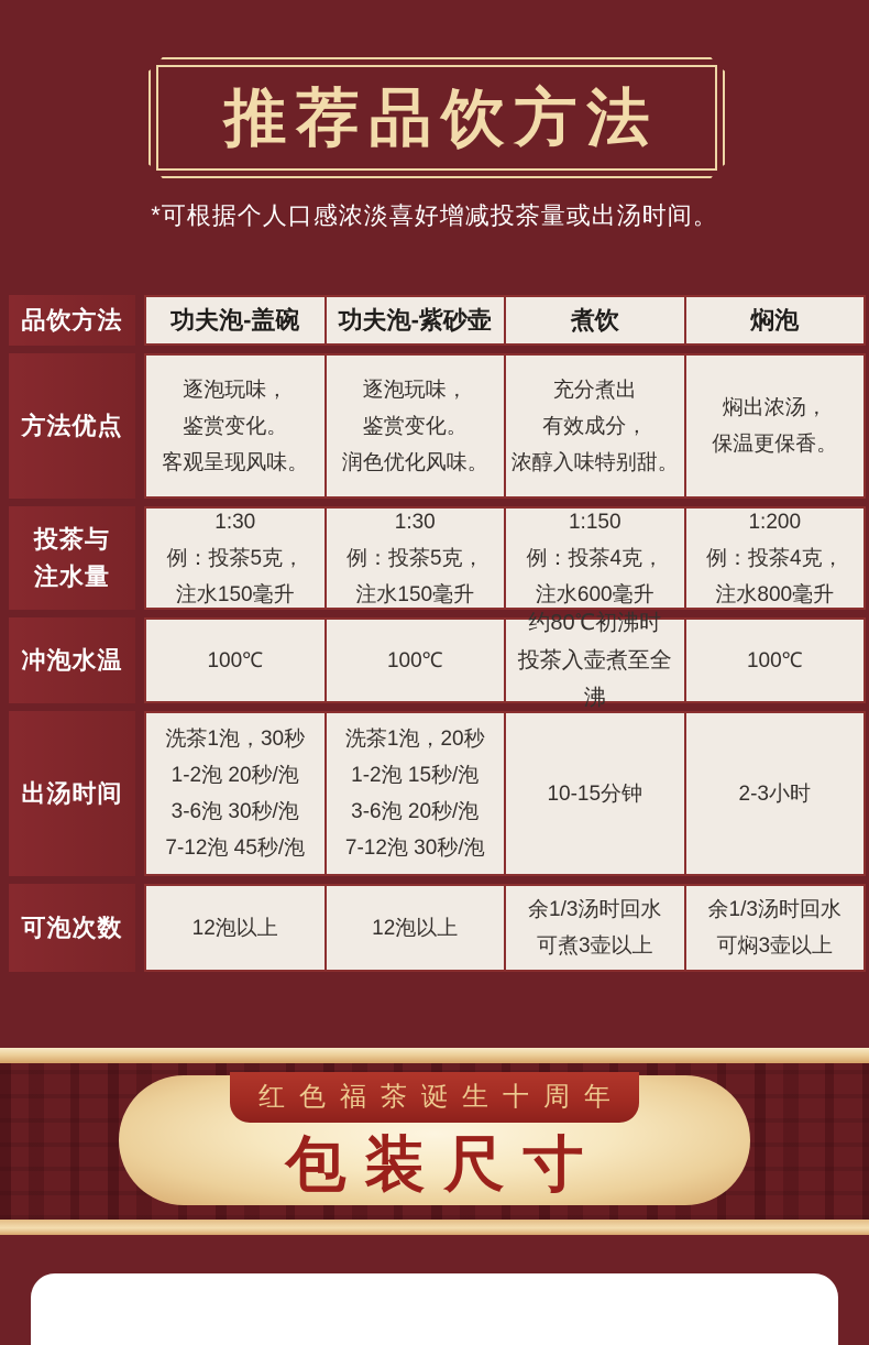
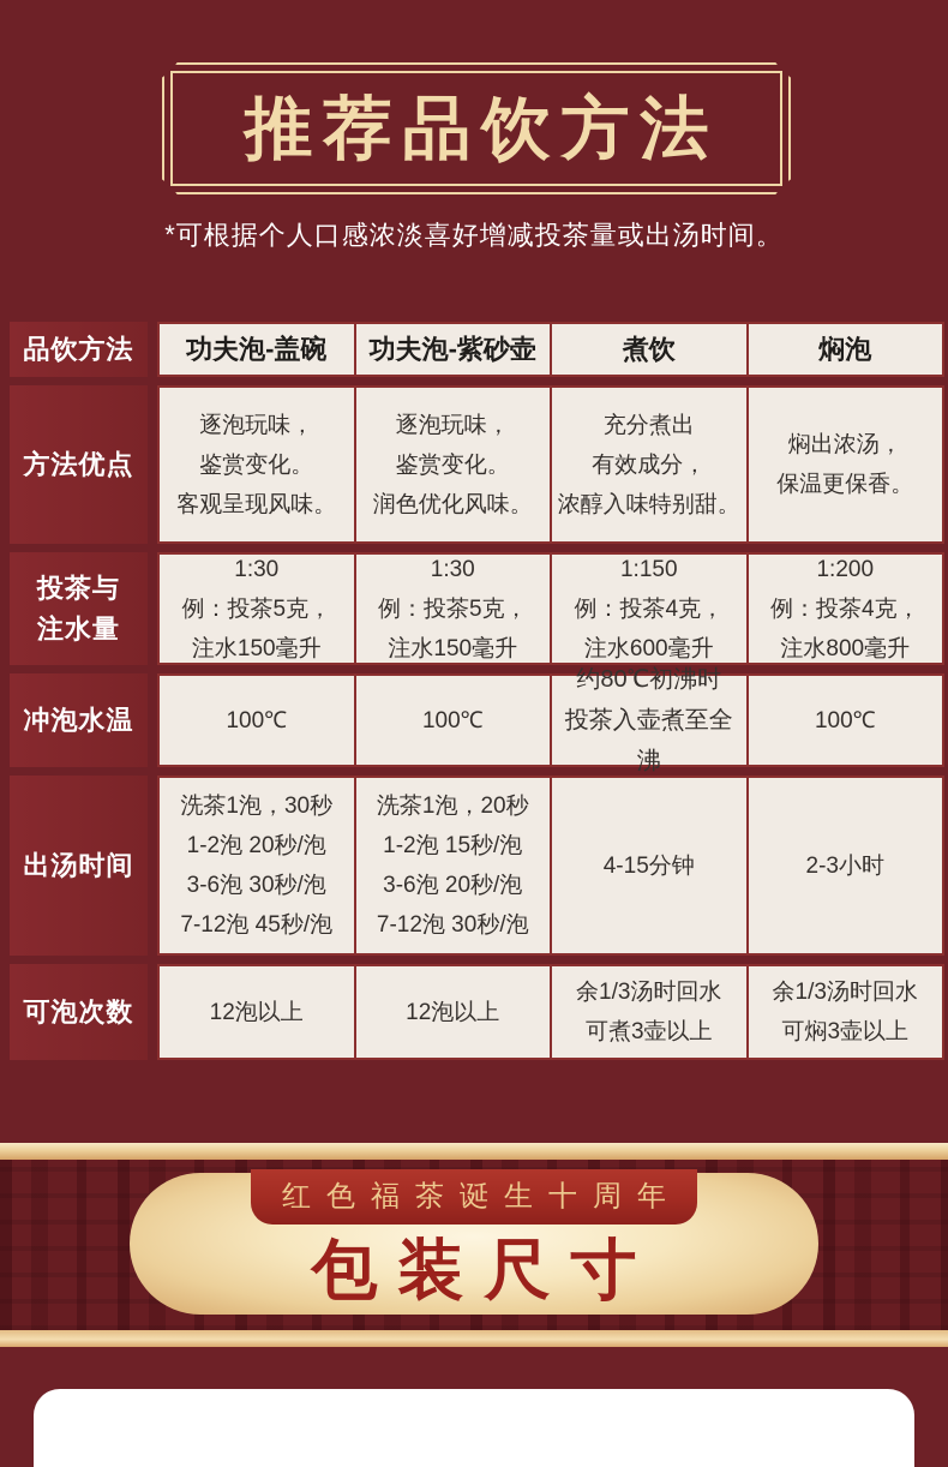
  推荐品饮方法
  *可根据个人口感浓淡喜好增减投茶量或出汤时间。
  品饮方法
  功夫泡-盖碗
  功夫泡-紫砂壶
  煮饮
  焖泡
  方法优点
  逐泡玩味，
  鉴赏变化。
  客观呈现风味。
  逐泡玩味，
  鉴赏变化。
  润色优化风味。
  充分煮出
  有效成分，
  浓醇入味特别甜。
  焖出浓汤，
  保温更保香。
  投茶与
  注水量
  1:30
  例：投茶5克，
  注水150毫升
  1:30
  例：投茶5克，
  注水150毫升
  1:150
  例：投茶4克，
  注水600毫升
  1:200
  例：投茶4克，
  注水800毫升
  冲泡水温
  100℃
  100℃
  约80℃初沸时
  投茶入壶煮至全沸
  100℃
  出汤时间
  洗茶1泡，30秒
  1-2泡 20秒/泡
  3-6泡 30秒/泡
  7-12泡 45秒/泡
  洗茶1泡，20秒
  1-2泡 15秒/泡
  3-6泡 20秒/泡
  7-12泡 30秒/泡
- 10-15分钟
+ 4-15分钟
  2-3小时
  可泡次数
  12泡以上
  12泡以上
  余1/3汤时回水
  可煮3壶以上
  余1/3汤时回水
  可焖3壶以上
  红色福茶诞生十周年
  包装尺寸
